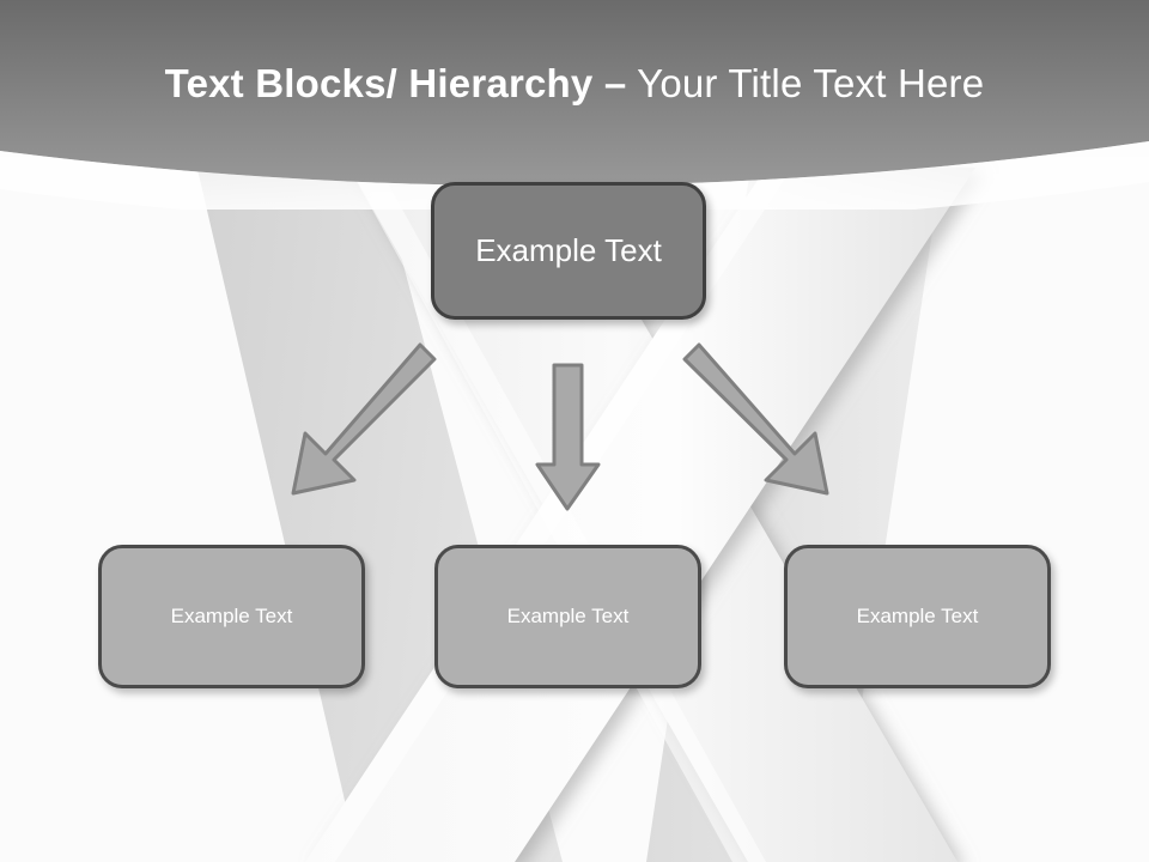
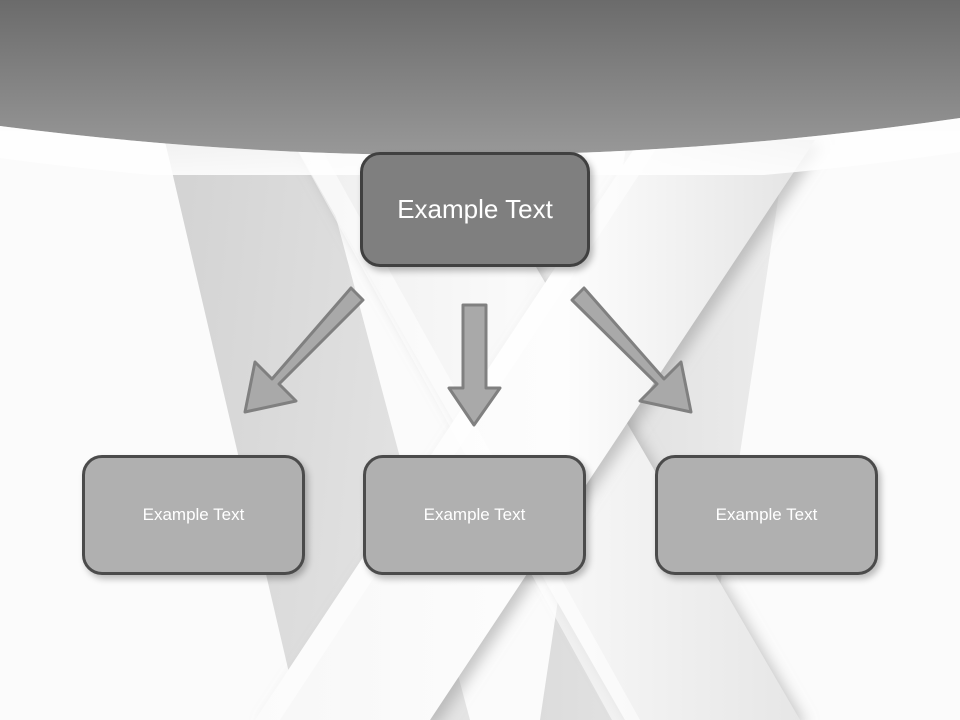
- Text Blocks/ Hierarchy – Your Title Text Here
  Example Text
  Example Text
  Example Text
  Example Text
